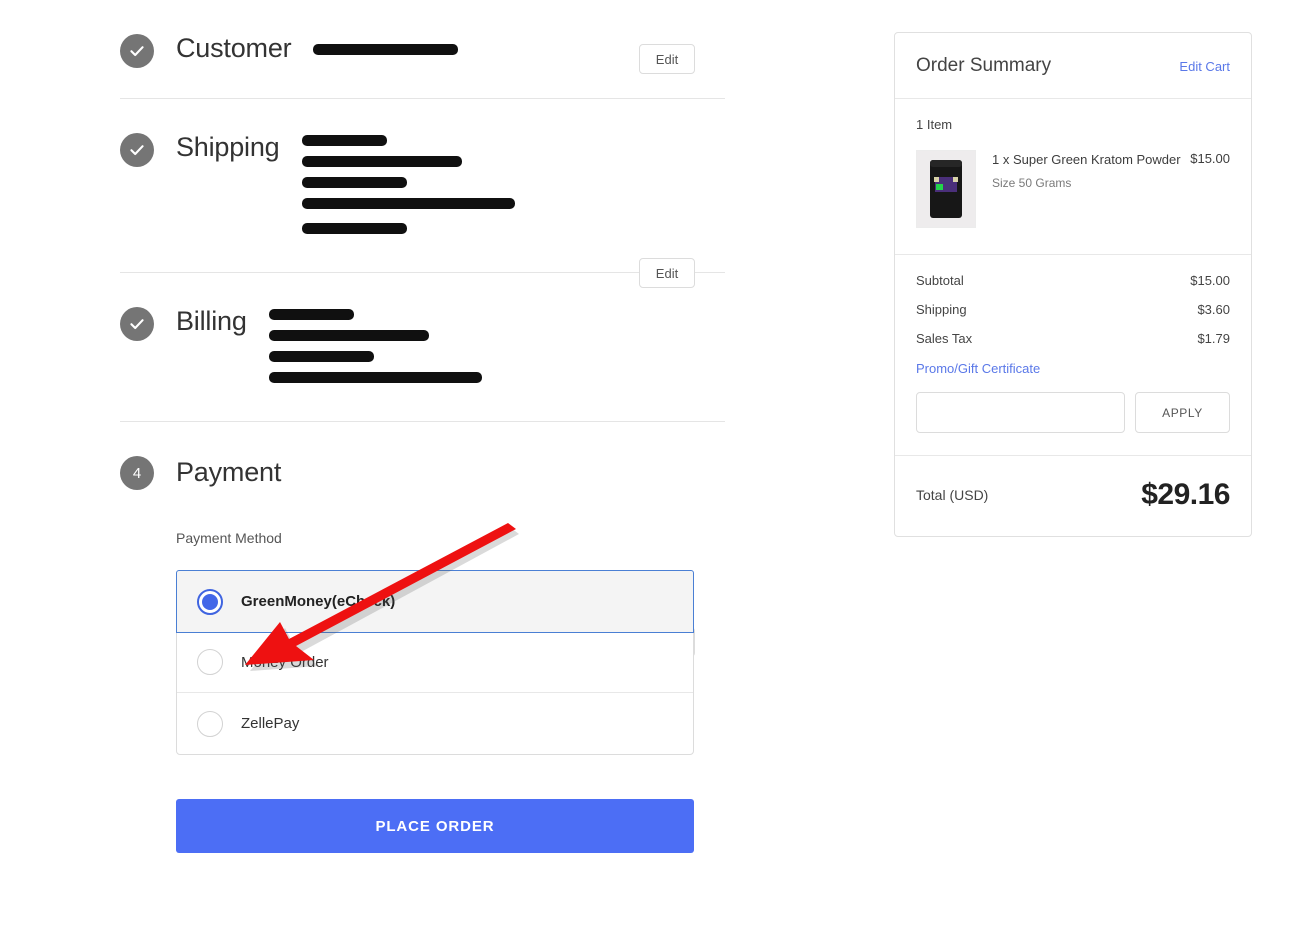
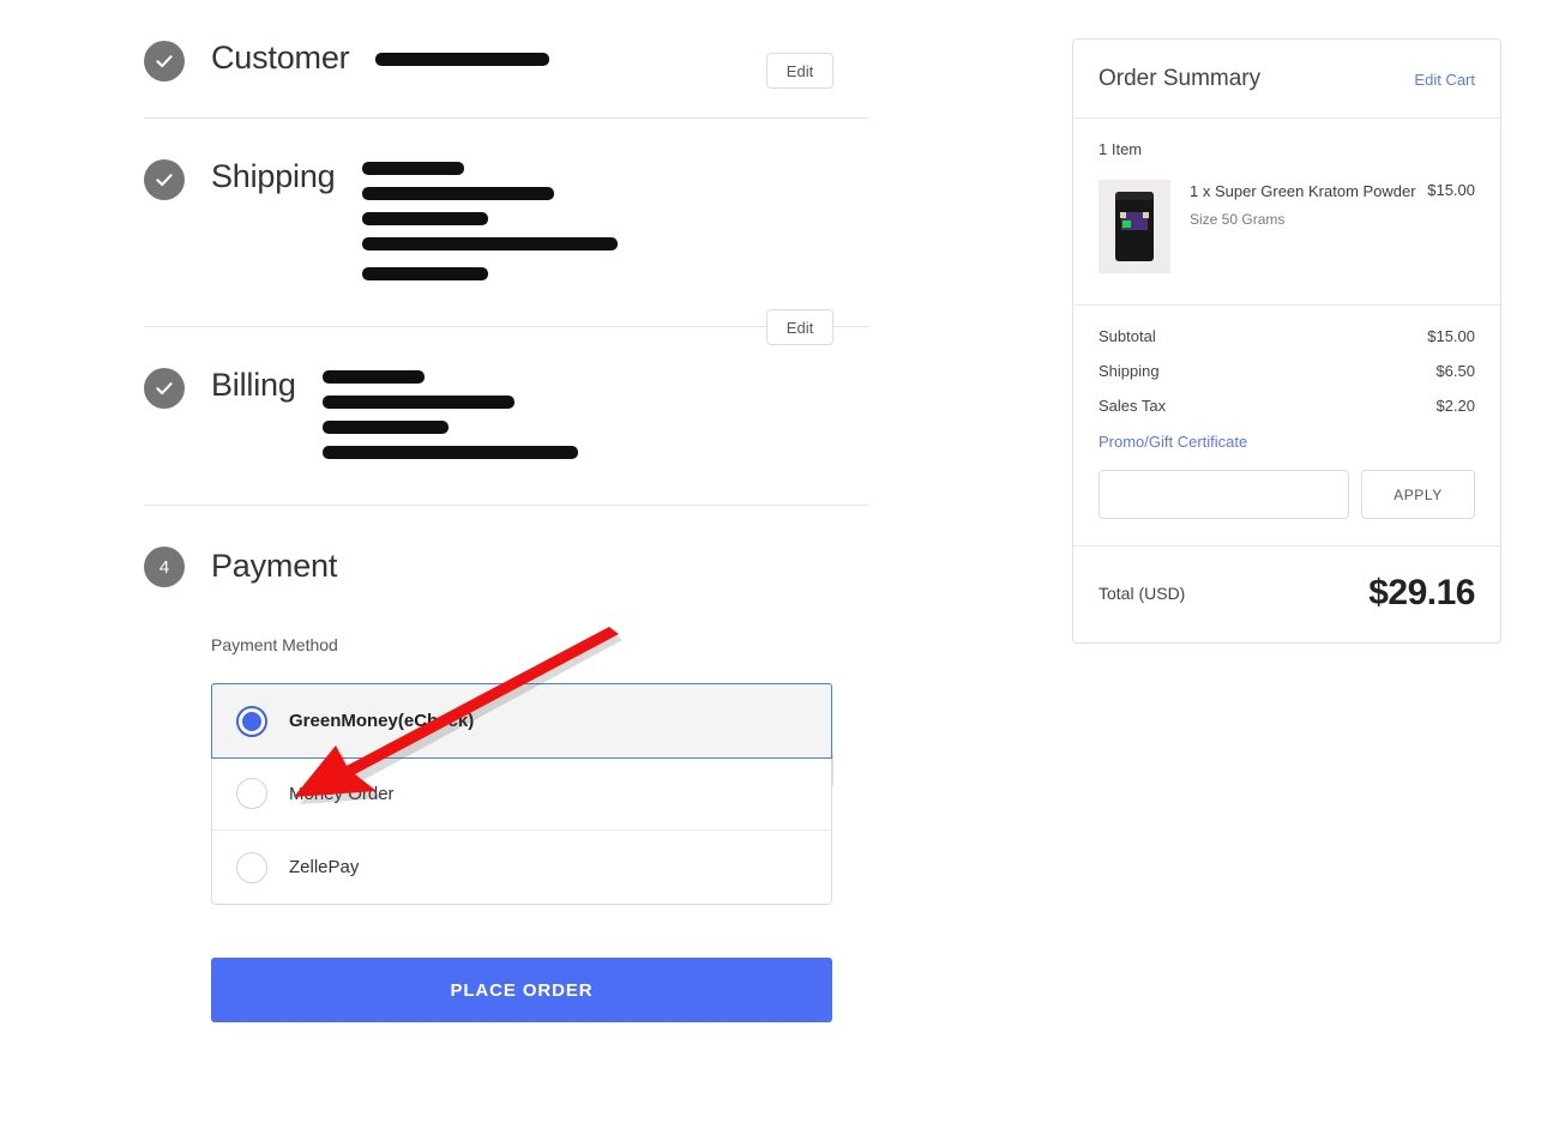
  Customer
  Edit
  Shipping
  Edit
  Billing
  4
  Payment
  Payment Method
  GreenMoney(eCk)
  ZellePay
  PLACE ORDER
  Order Summary
  Edit Cart
  1 Item
  1 x Super Green Kratom Powder
  Size 50 Grams
  $15.00
  Subtotal
  $15.00
  Shipping
- $3.60
+ $6.50
  Sales Tax
- $1.79
+ $2.20
  Promo/Gift Certificate
  APPLY
  Total (USD)
  $29.16
